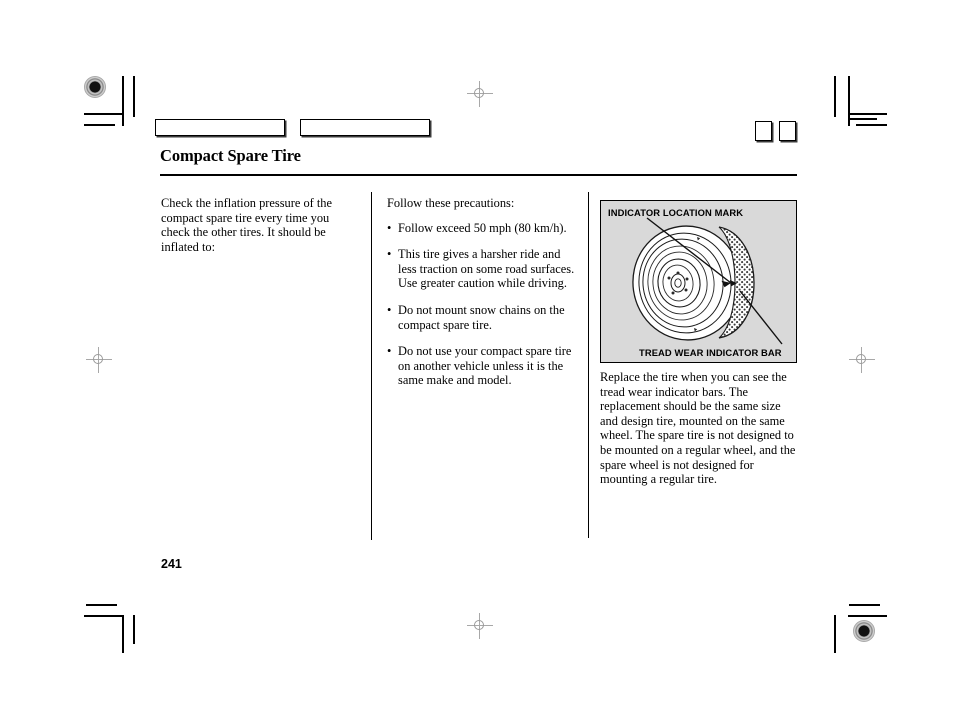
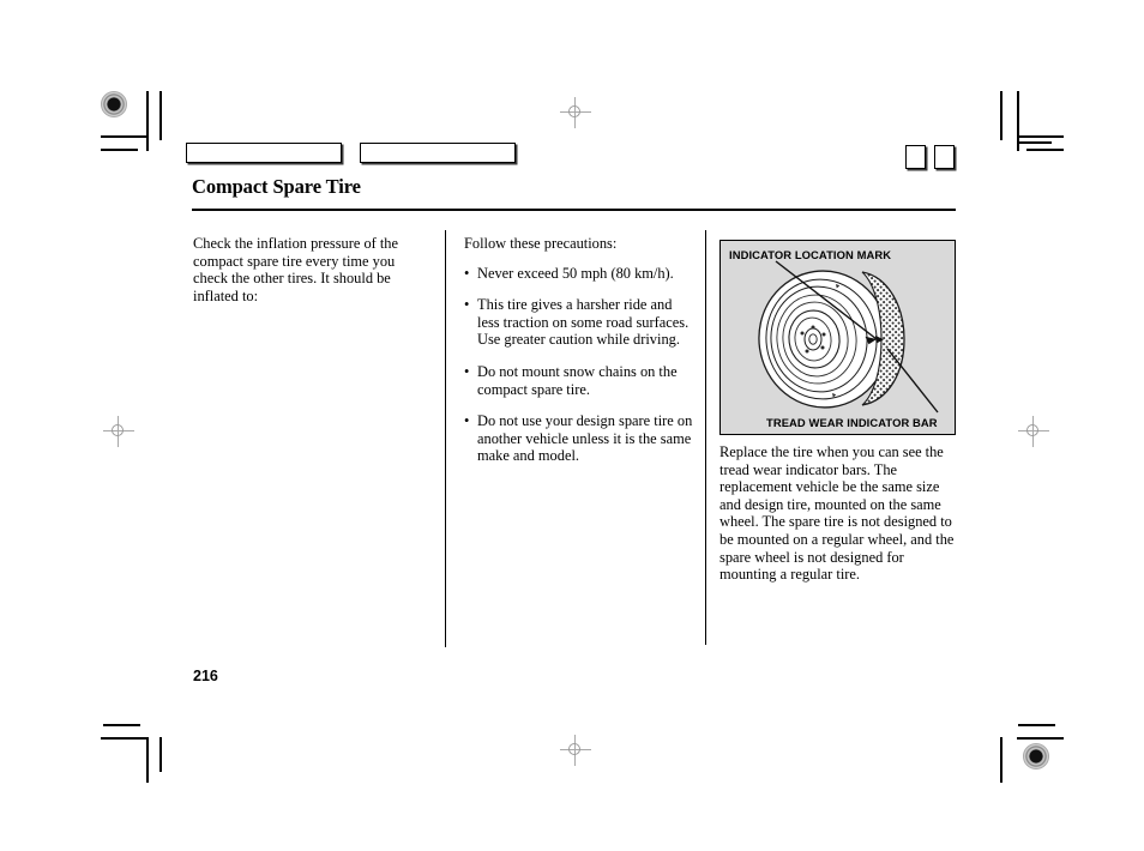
  Compact Spare Tire
  Check the inflation pressure of the compact spare tire every time you check the other tires. It should be inflated to:
  Follow these precautions:
  •
- Follow exceed 50 mph (80 km/h).
+ Never exceed 50 mph (80 km/h).
  •
  This tire gives a harsher ride and less traction on some road surfaces. Use greater caution while driving.
  •
  Do not mount snow chains on the compact spare tire.
  •
- Do not use your compact spare tire on another vehicle unless it is the same make and model.
+ Do not use your design spare tire on another vehicle unless it is the same make and model.
  INDICATOR LOCATION MARK
  TREAD WEAR INDICATOR BAR
- Replace the tire when you can see the tread wear indicator bars. The replacement should be the same size and design tire, mounted on the same wheel. The spare tire is not designed to be mounted on a regular wheel, and the spare wheel is not designed for mounting a regular tire.
+ Replace the tire when you can see the tread wear indicator bars. The replacement vehicle be the same size and design tire, mounted on the same wheel. The spare tire is not designed to be mounted on a regular wheel, and the spare wheel is not designed for mounting a regular tire.
- 241
+ 216
